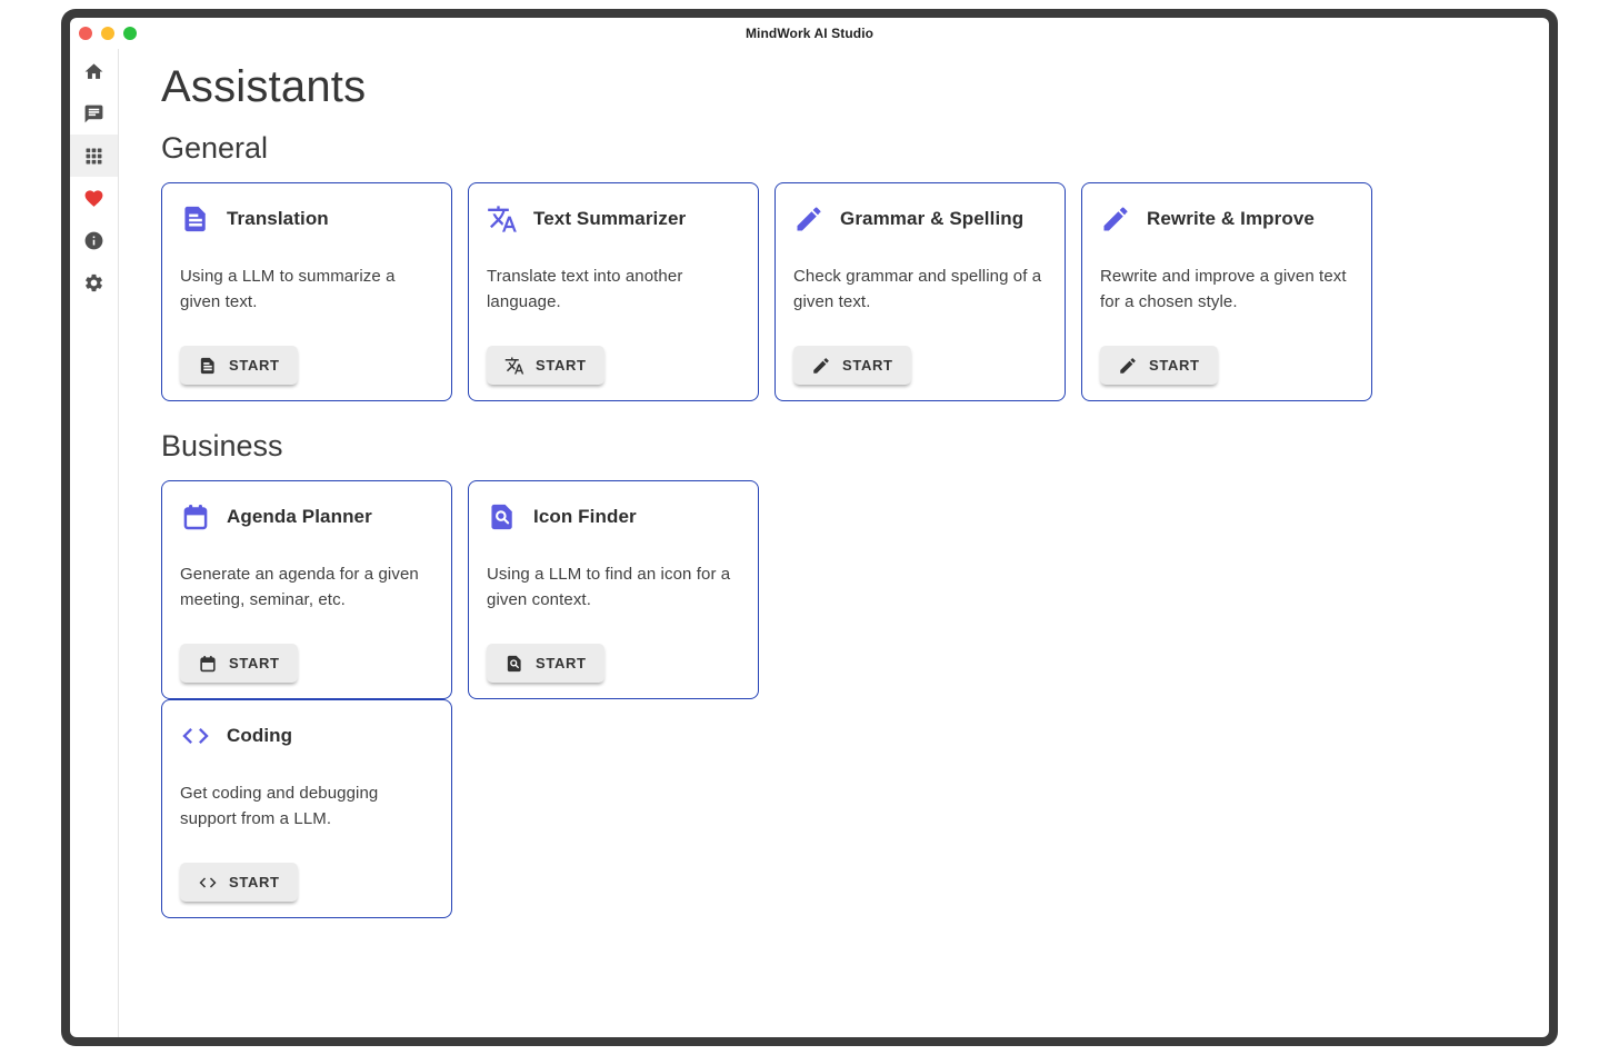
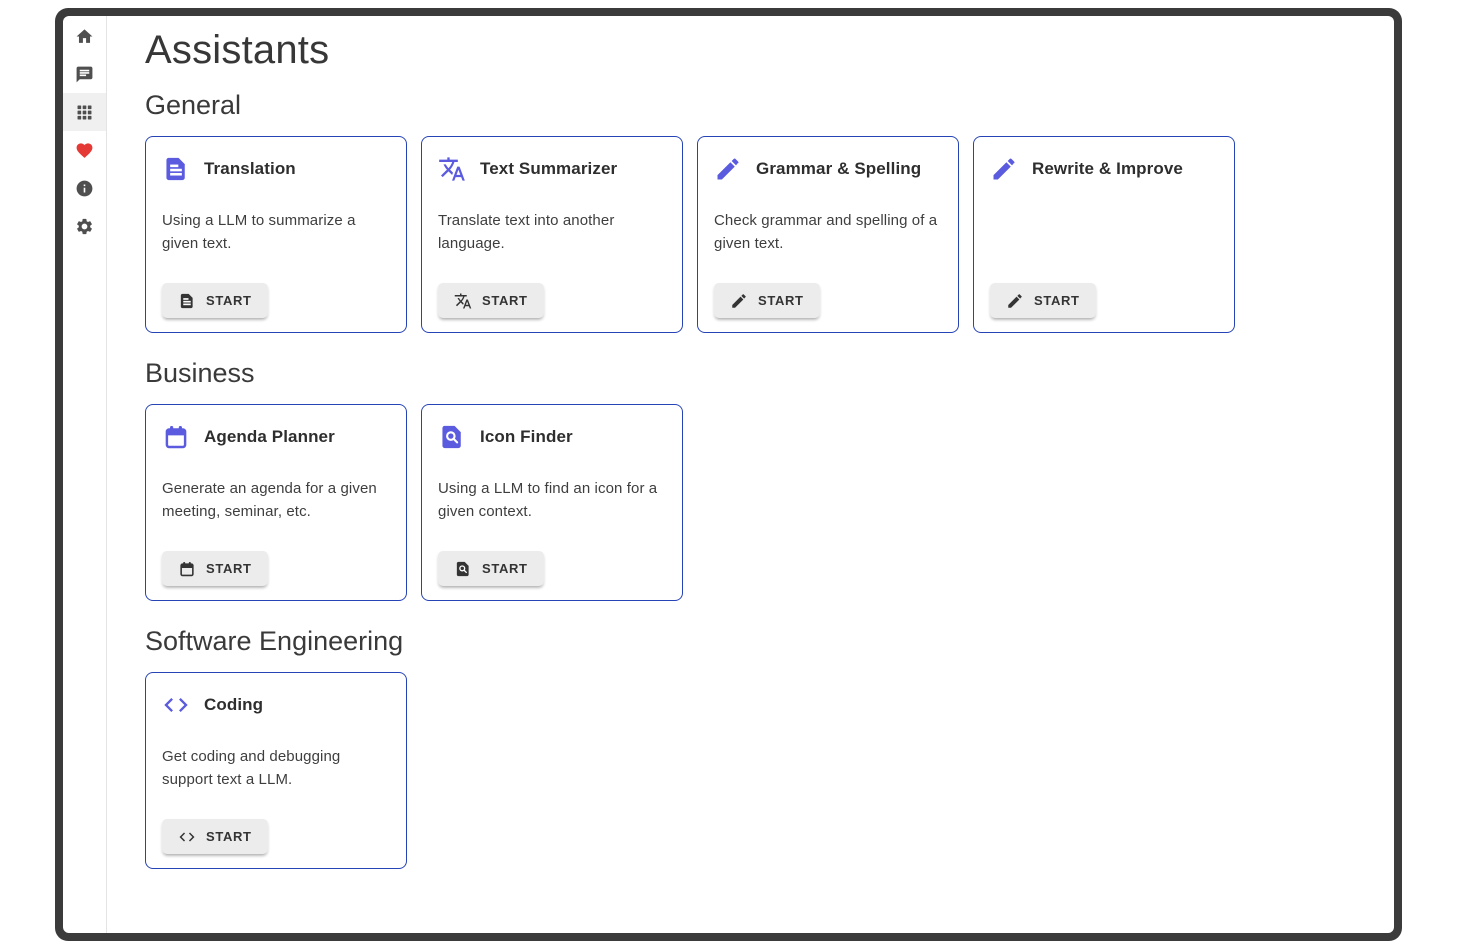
- MindWork AI Studio
  Assistants
  General
  Translation
  Using a LLM to summarize a given text.
  START
  Text Summarizer
  Translate text into another language.
  START
  Grammar & Spelling
  Check grammar and spelling of a given text.
  START
  Rewrite & Improve
- Rewrite and improve a given text for a chosen style.
  START
  Business
  Agenda Planner
  Generate an agenda for a given meeting, seminar, etc.
  START
  Icon Finder
  Using a LLM to find an icon for a given context.
  START
+ Software Engineering
  Coding
- Get coding and debugging support from a LLM.
+ Get coding and debugging support text a LLM.
  START
